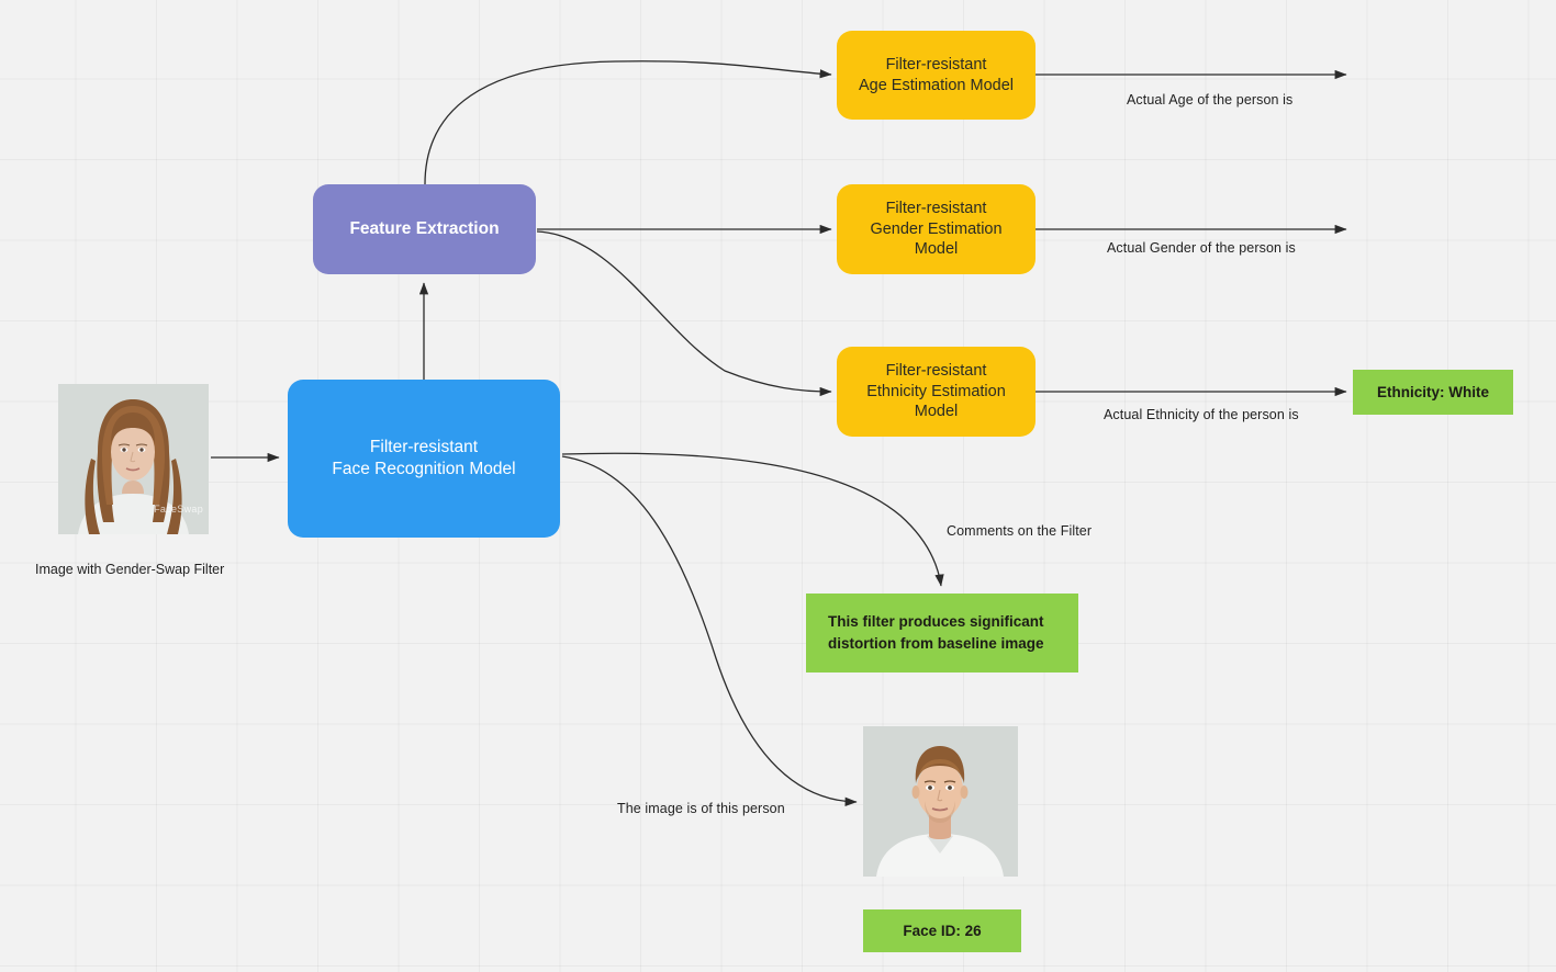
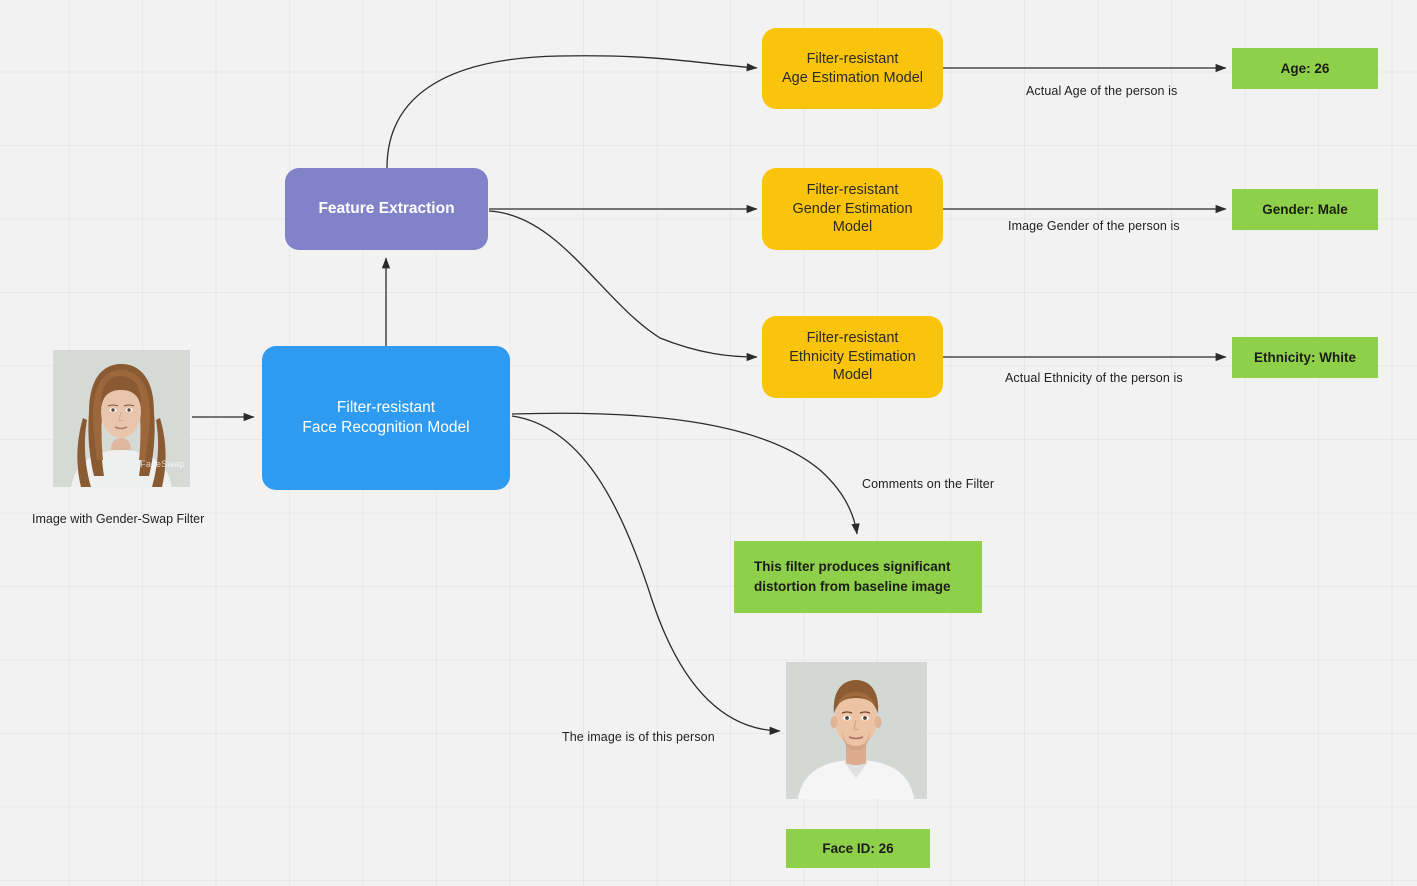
  FaceSwap
  Image with Gender-Swap Filter
  Feature Extraction
  Filter-resistant
  Face Recognition Model
  Filter-resistant
  Age Estimation Model
  Filter-resistant
  Gender Estimation
  Model
  Filter-resistant
  Ethnicity Estimation
  Model
+ Age: 26
+ Gender: Male
  Ethnicity: White
  This filter produces significant
  distortion from baseline image
  Face ID: 26
  Actual Age of the person is
- Actual Gender of the person is
+ Image Gender of the person is
  Actual Ethnicity of the person is
  Comments on the Filter
  The image is of this person
